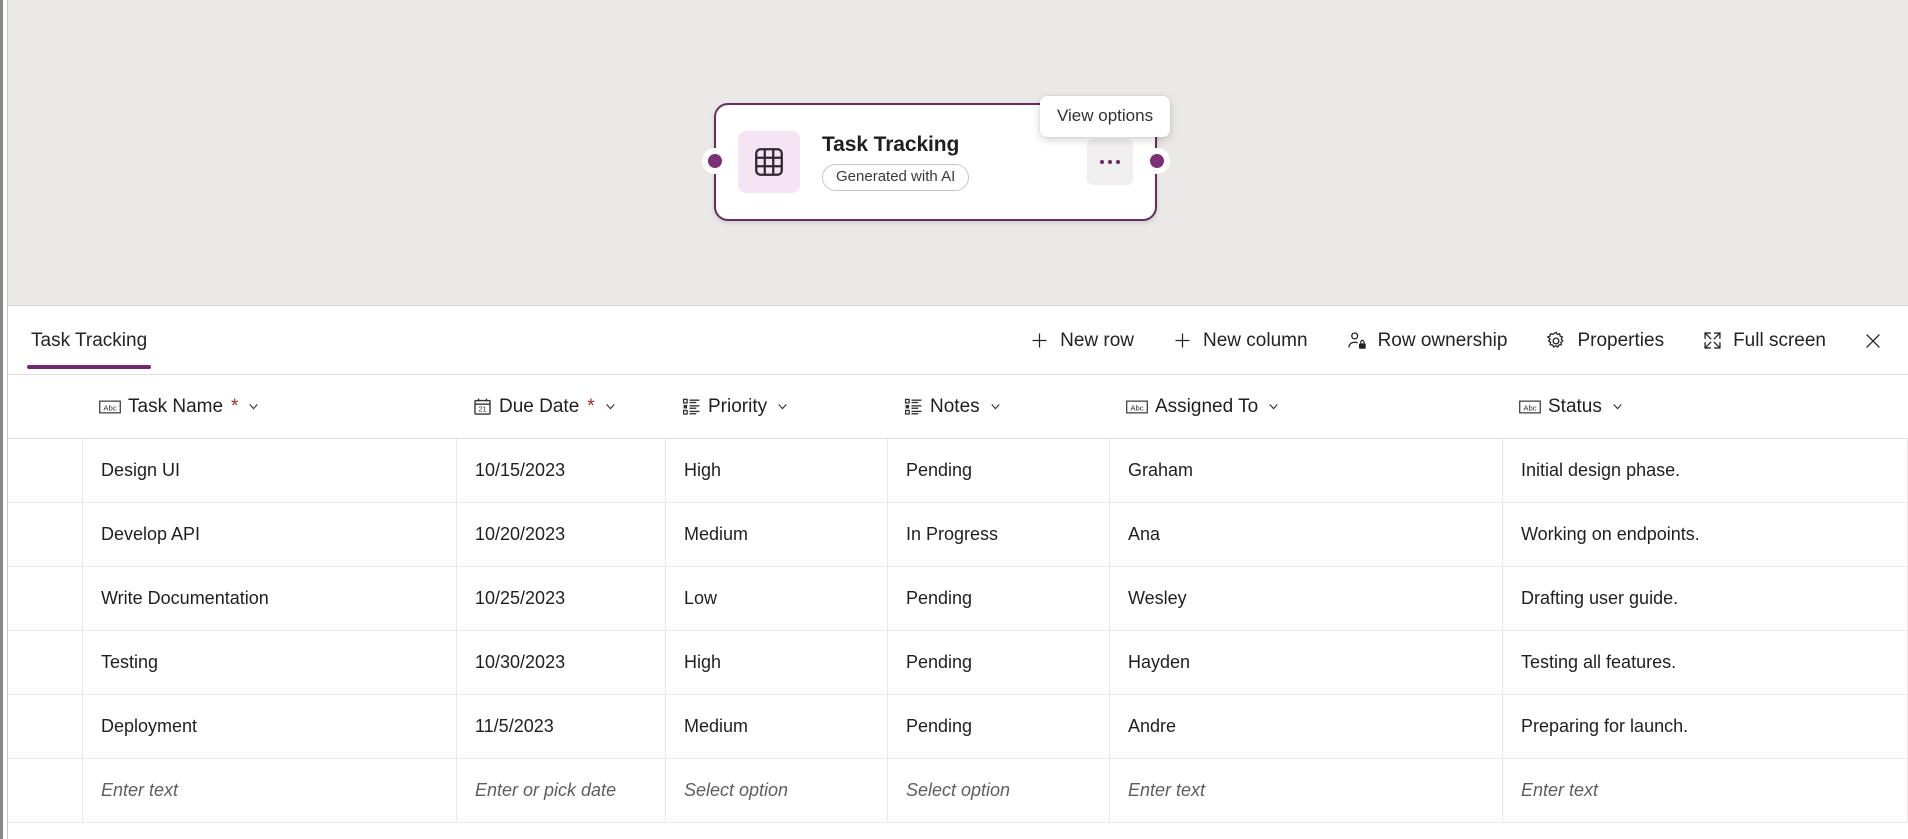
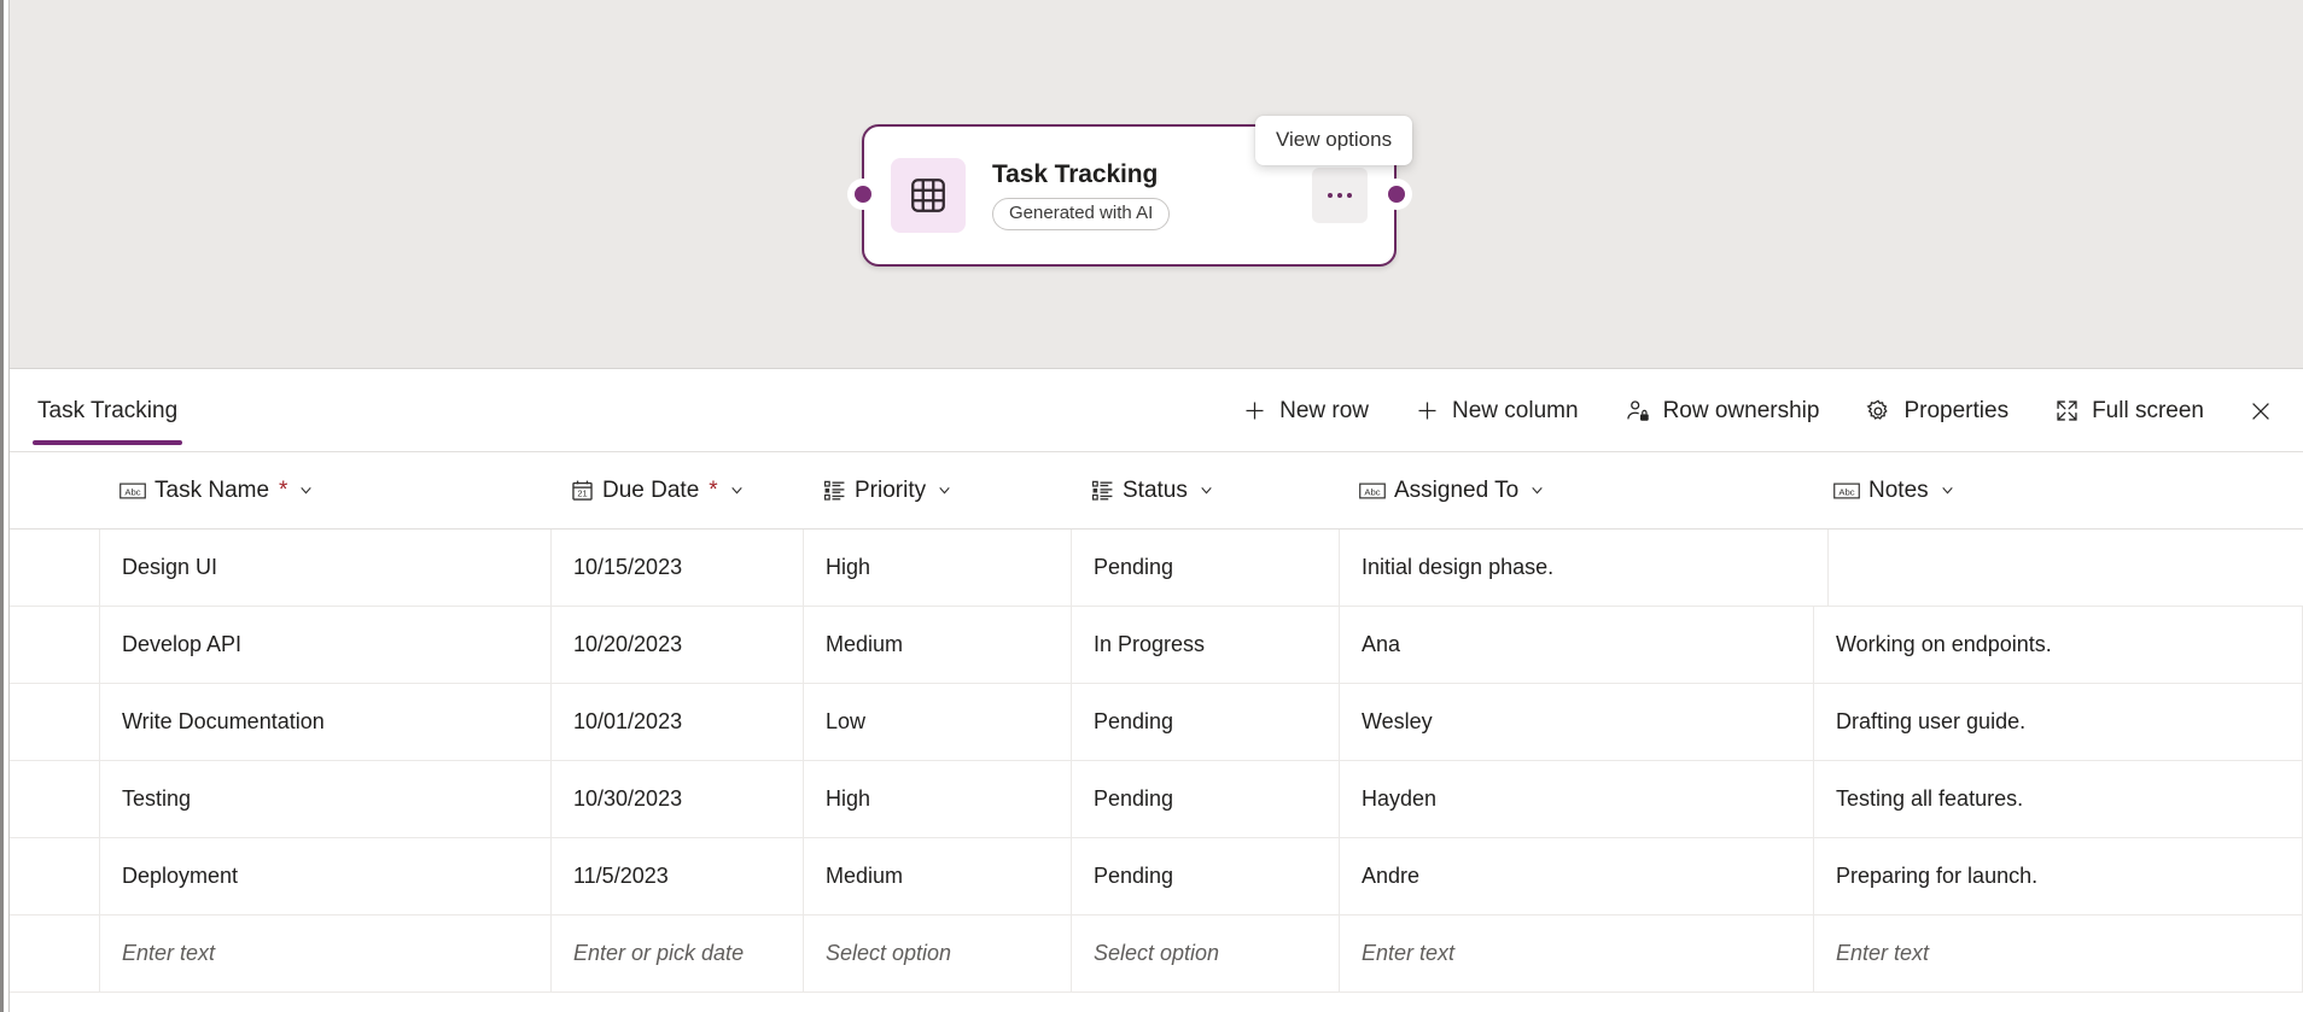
  Task Tracking
  Generated with AI
  View options
  Task Tracking
  New row
  New column
  Row ownership
  Properties
  Full screen
  Abc
  Task Name
  *
  21
  Due Date
  *
  Priority
- Notes
+ Status
  Abc
  Assigned To
  Abc
- Status
+ Notes
  Design UI
  10/15/2023
  High
  Pending
- Graham
  Initial design phase.
  Develop API
  10/20/2023
  Medium
  In Progress
  Ana
  Working on endpoints.
  Write Documentation
- 10/25/2023
+ 10/01/2023
  Low
  Pending
  Wesley
  Drafting user guide.
  Testing
  10/30/2023
  High
  Pending
  Hayden
  Testing all features.
  Deployment
  11/5/2023
  Medium
  Pending
  Andre
  Preparing for launch.
  Enter text
  Enter or pick date
  Select option
  Select option
  Enter text
  Enter text
